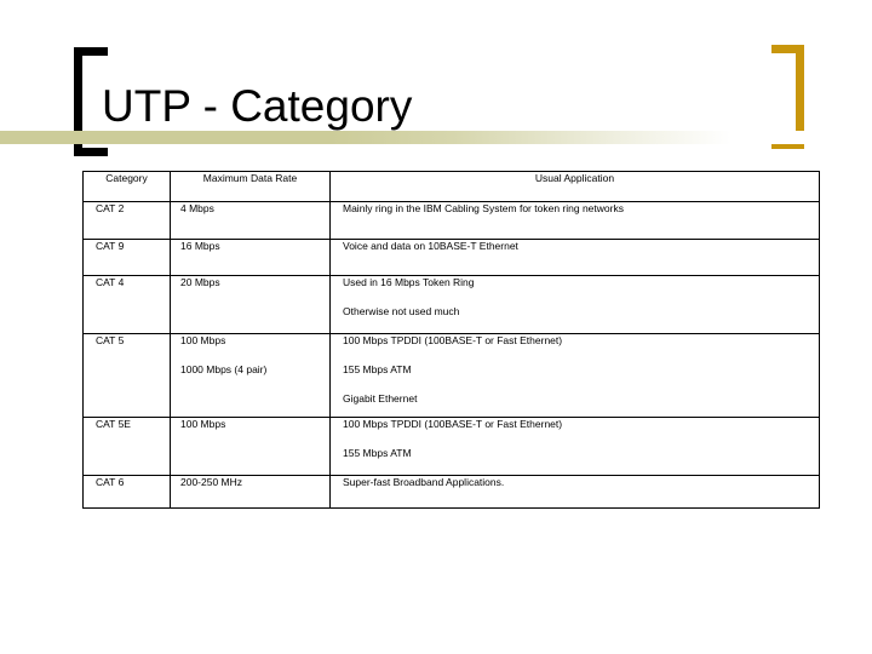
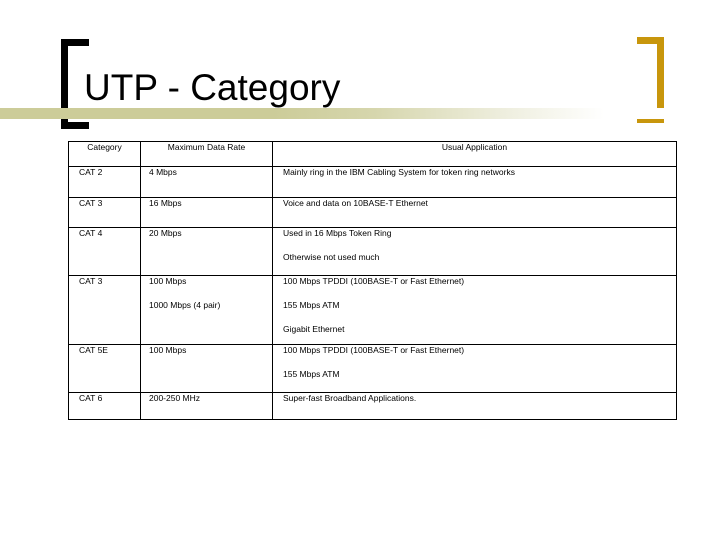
  UTP - Category
  Category	Maximum Data Rate	Usual Application
  CAT 2	4 Mbps	Mainly ring in the IBM Cabling System for token ring networks
- CAT 9	16 Mbps	Voice and data on 10BASE-T Ethernet
+ CAT 3	16 Mbps	Voice and data on 10BASE-T Ethernet
  CAT 4	20 Mbps	Used in 16 Mbps Token Ring Otherwise not used much
- CAT 5	100 Mbps 1000 Mbps (4 pair)	100 Mbps TPDDI (100BASE-T or Fast Ethernet) 155 Mbps ATM Gigabit Ethernet
+ CAT 3	100 Mbps 1000 Mbps (4 pair)	100 Mbps TPDDI (100BASE-T or Fast Ethernet) 155 Mbps ATM Gigabit Ethernet
  CAT 5E	100 Mbps	100 Mbps TPDDI (100BASE-T or Fast Ethernet) 155 Mbps ATM
  CAT 6	200-250 MHz	Super-fast Broadband Applications.
